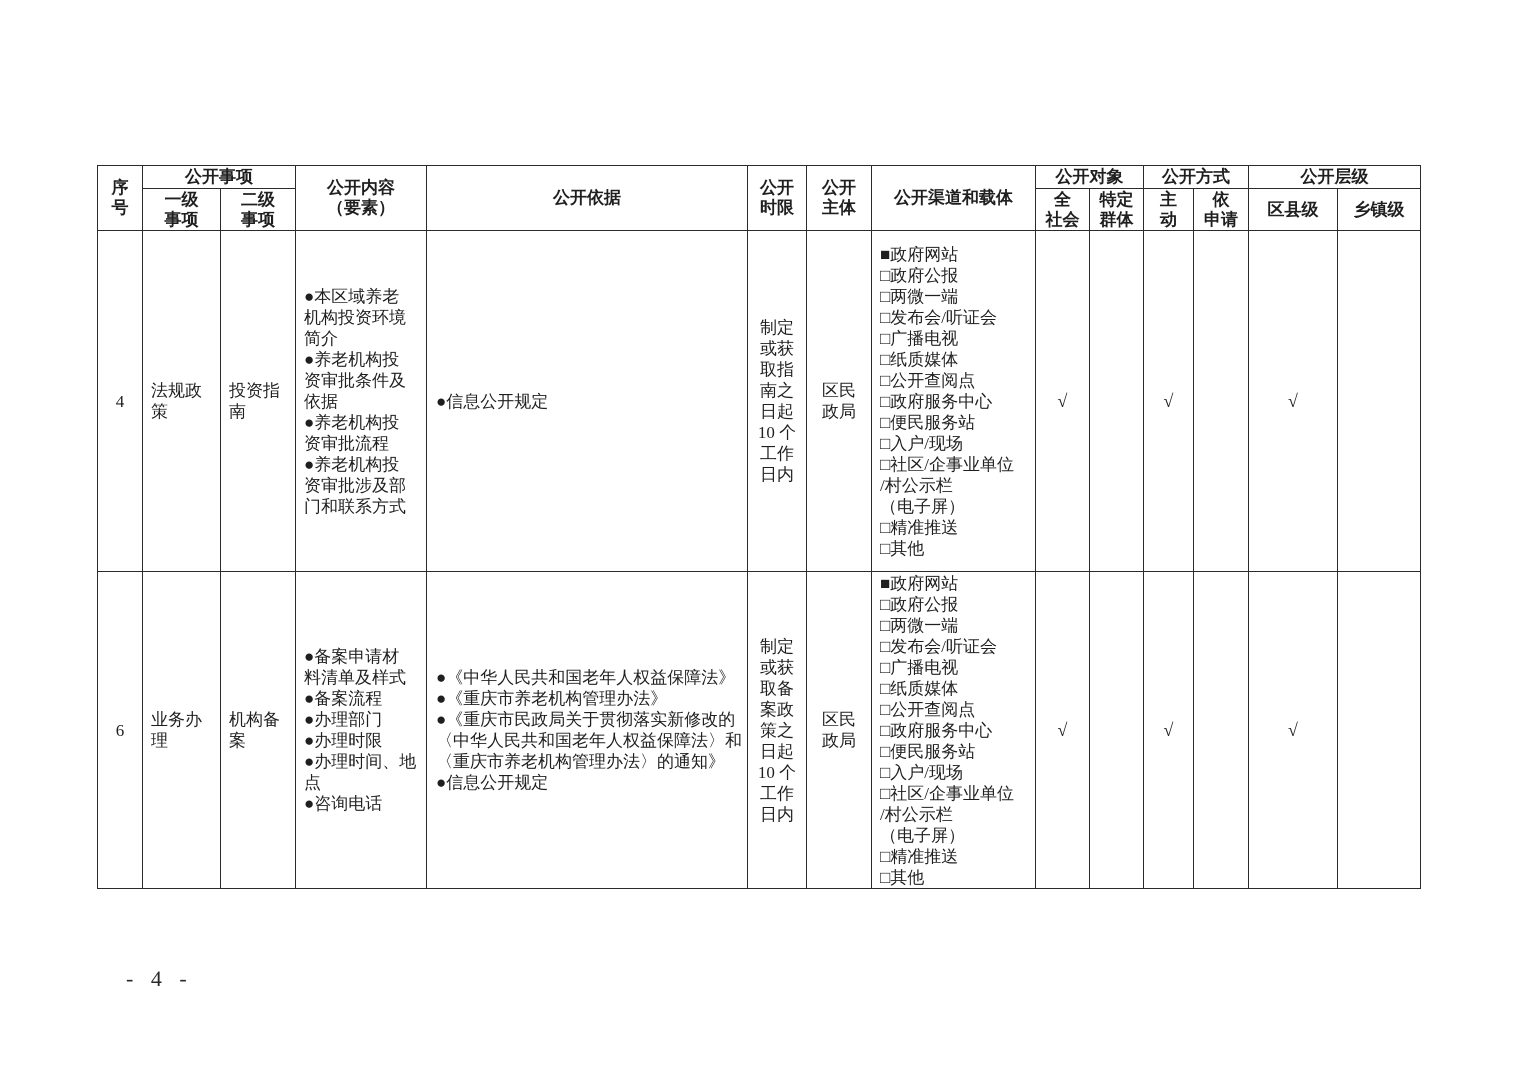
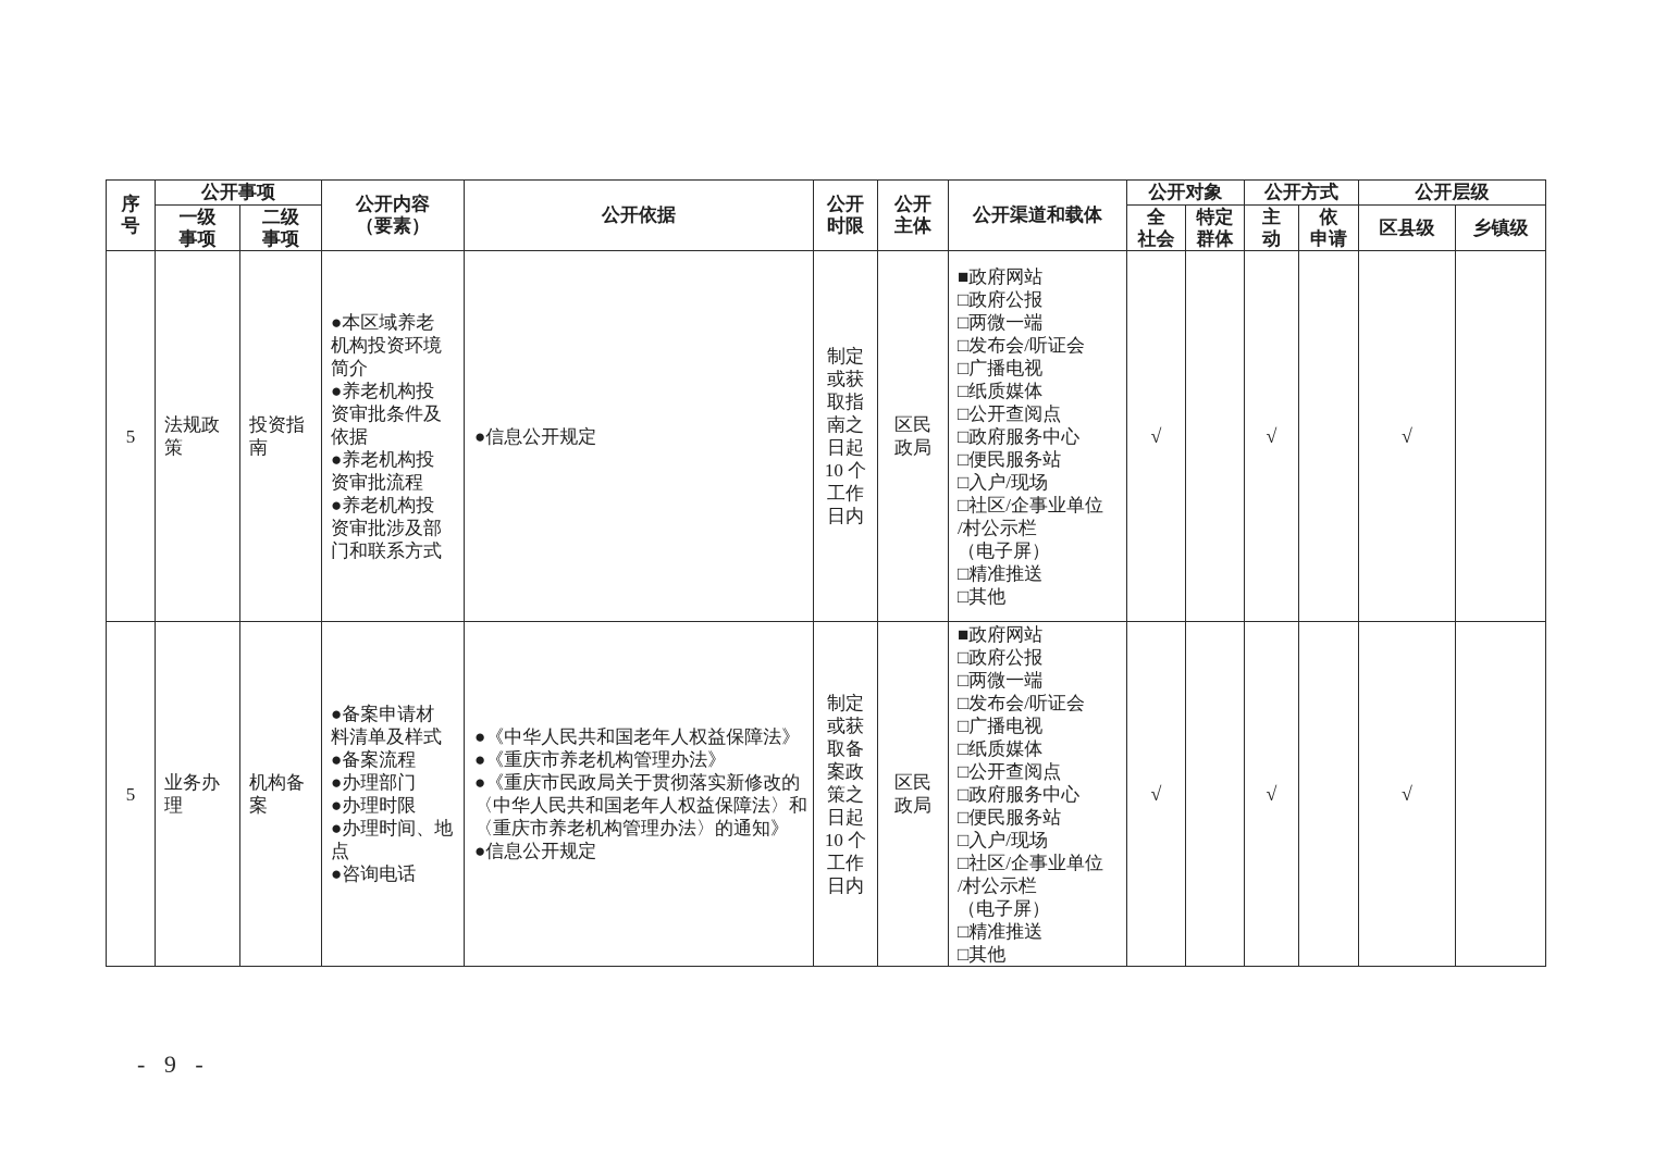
  序 号	公开事项	公开内容 （要素）	公开依据	公开 时限	公开 主体	公开渠道和载体	公开对象	公开方式	公开层级
  一级 事项	二级 事项	全 社会	特定 群体	主 动	依 申请	区县级	乡镇级
- 4	法规政 策	投资指 南	●本区域养老 机构投资环境 简介 ●养老机构投 资审批条件及 依据 ●养老机构投 资审批流程 ●养老机构投 资审批涉及部 门和联系方式	●信息公开规定	制定 或获 取指 南之 日起 10 个 工作 日内	区民 政局	■政府网站□政府公报□两微一端□发布会/听证会□广播电视□纸质媒体□公开查阅点□政府服务中心□便民服务站□入户/现场□社区/企事业单位 /村公示栏 （电子屏）□精准推送□其他	√		√		√
+ 5	法规政 策	投资指 南	●本区域养老 机构投资环境 简介 ●养老机构投 资审批条件及 依据 ●养老机构投 资审批流程 ●养老机构投 资审批涉及部 门和联系方式	●信息公开规定	制定 或获 取指 南之 日起 10 个 工作 日内	区民 政局	■政府网站□政府公报□两微一端□发布会/听证会□广播电视□纸质媒体□公开查阅点□政府服务中心□便民服务站□入户/现场□社区/企事业单位 /村公示栏 （电子屏）□精准推送□其他	√		√		√
- 6	业务办 理	机构备 案	●备案申请材 料清单及样式 ●备案流程 ●办理部门 ●办理时限 ●办理时间、地 点 ●咨询电话	●《中华人民共和国老年人权益保障法》 ●《重庆市养老机构管理办法》 ●《重庆市民政局关于贯彻落实新修改的 〈中华人民共和国老年人权益保障法〉和 〈重庆市养老机构管理办法〉的通知》 ●信息公开规定	制定 或获 取备 案政 策之 日起 10 个 工作 日内	区民 政局	■政府网站□政府公报□两微一端□发布会/听证会□广播电视□纸质媒体□公开查阅点□政府服务中心□便民服务站□入户/现场□社区/企事业单位 /村公示栏 （电子屏）□精准推送□其他	√		√		√
+ 5	业务办 理	机构备 案	●备案申请材 料清单及样式 ●备案流程 ●办理部门 ●办理时限 ●办理时间、地 点 ●咨询电话	●《中华人民共和国老年人权益保障法》 ●《重庆市养老机构管理办法》 ●《重庆市民政局关于贯彻落实新修改的 〈中华人民共和国老年人权益保障法〉和 〈重庆市养老机构管理办法〉的通知》 ●信息公开规定	制定 或获 取备 案政 策之 日起 10 个 工作 日内	区民 政局	■政府网站□政府公报□两微一端□发布会/听证会□广播电视□纸质媒体□公开查阅点□政府服务中心□便民服务站□入户/现场□社区/企事业单位 /村公示栏 （电子屏）□精准推送□其他	√		√		√
- - 4 -
+ - 9 -
